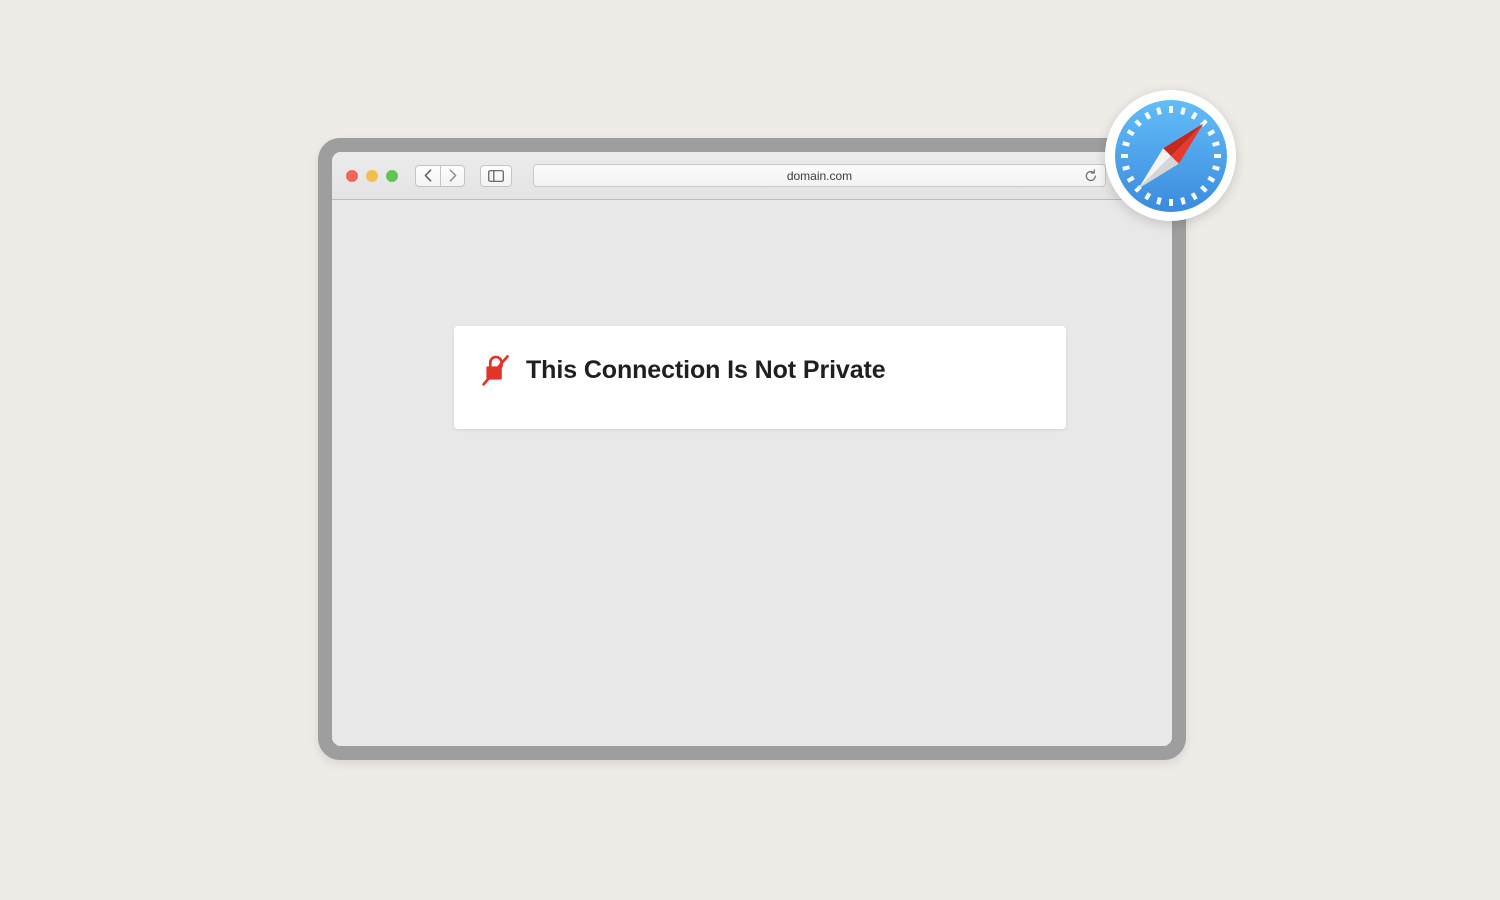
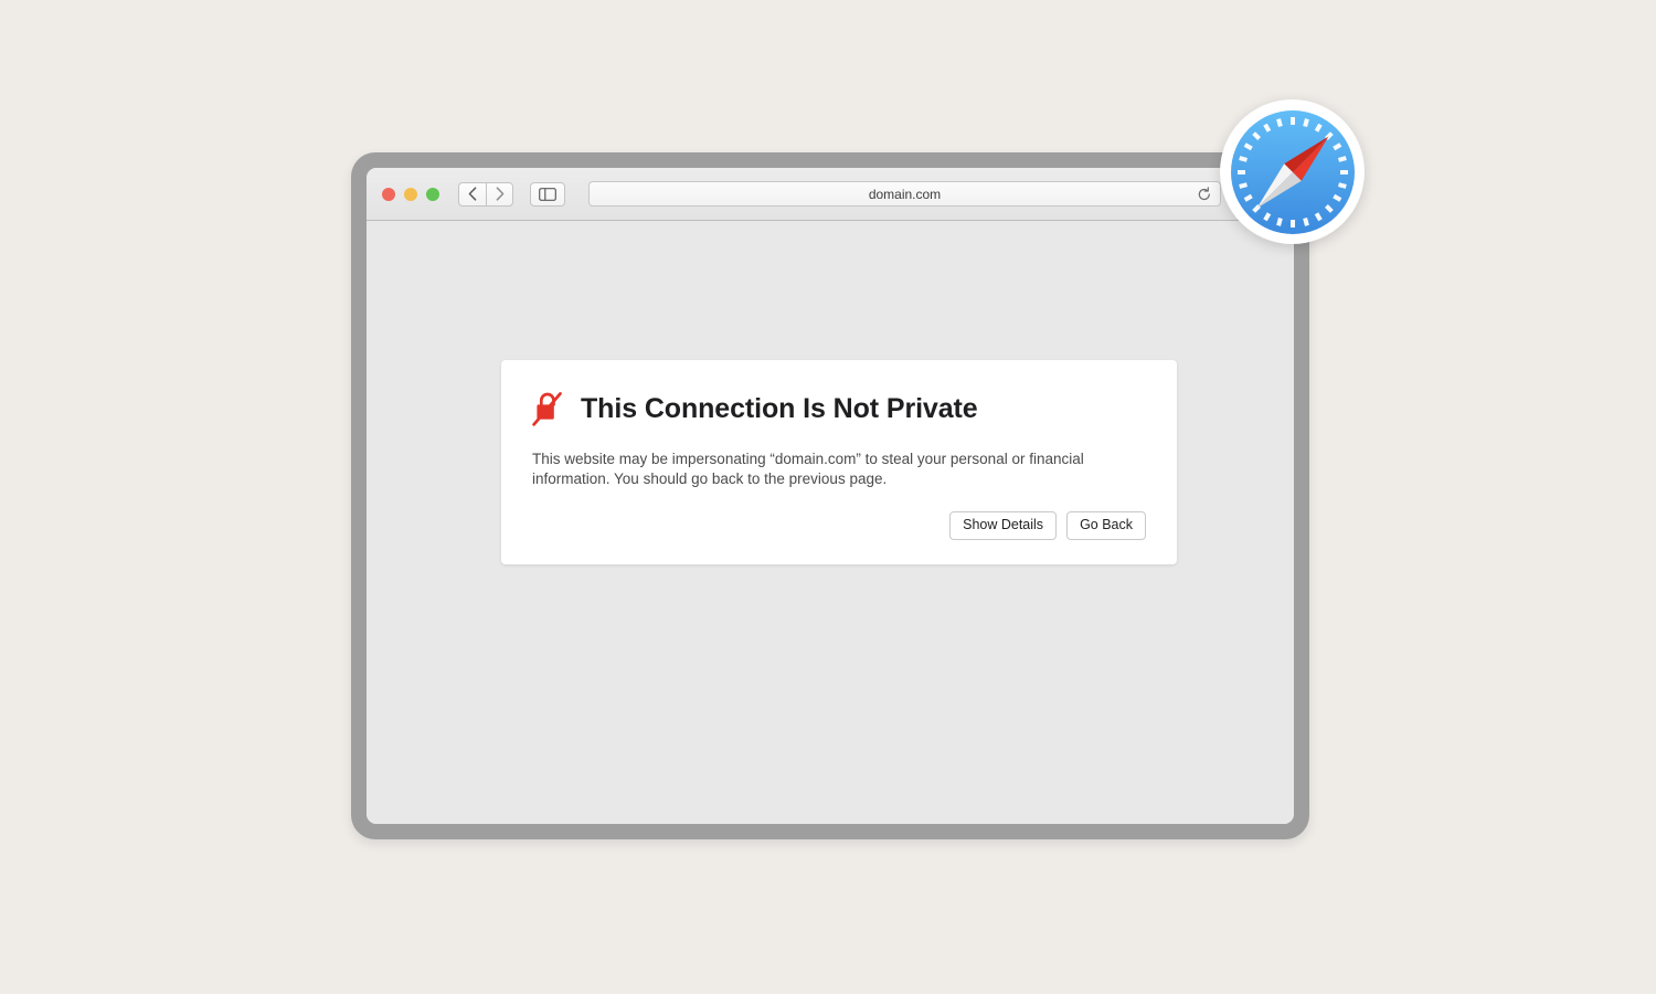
  domain.com
  This Connection Is Not Private
+ This website may be impersonating “domain.com” to steal your personal or financial information. You should go back to the previous page.
+ Show Details
+ Go Back
